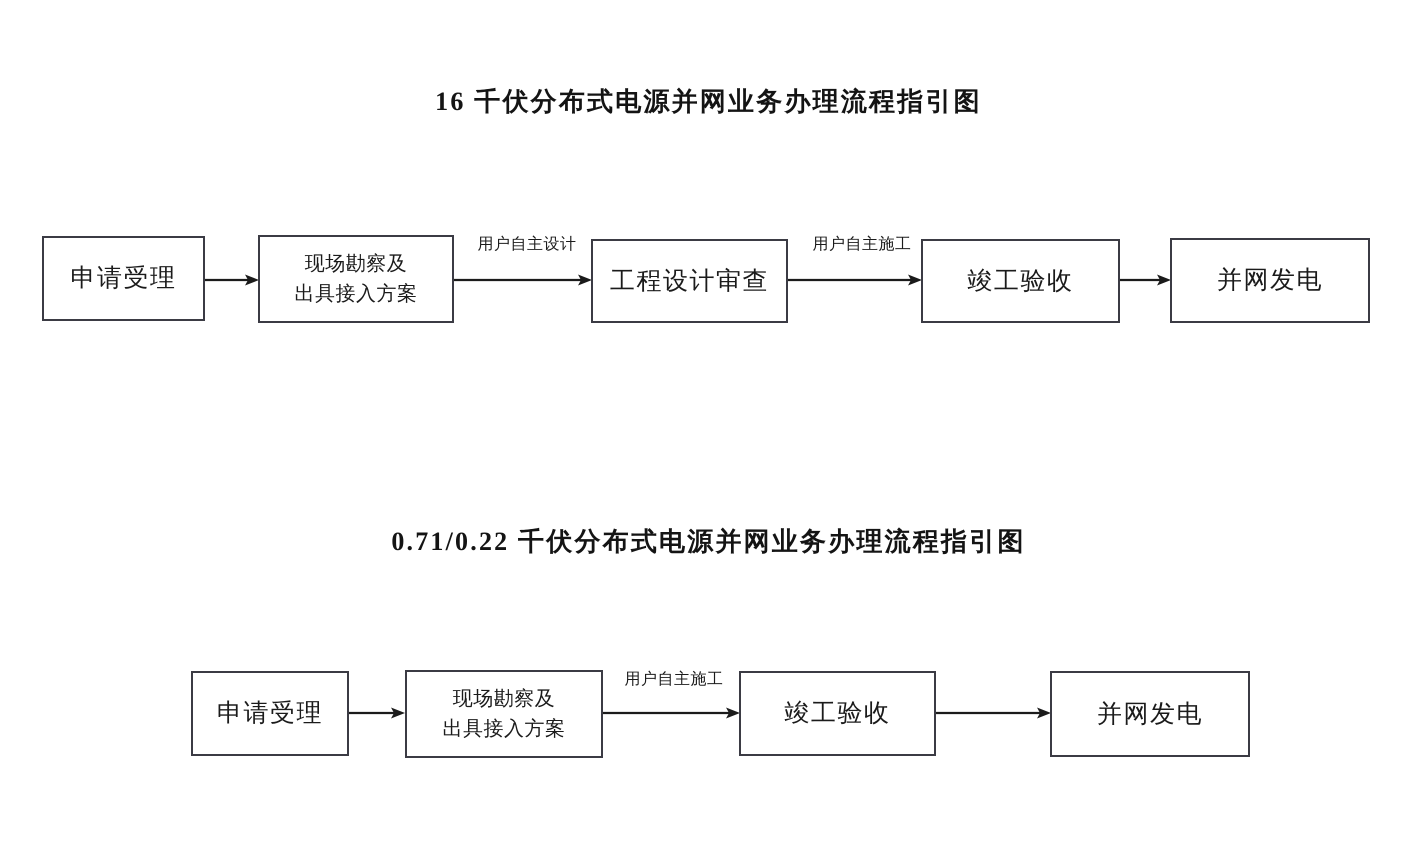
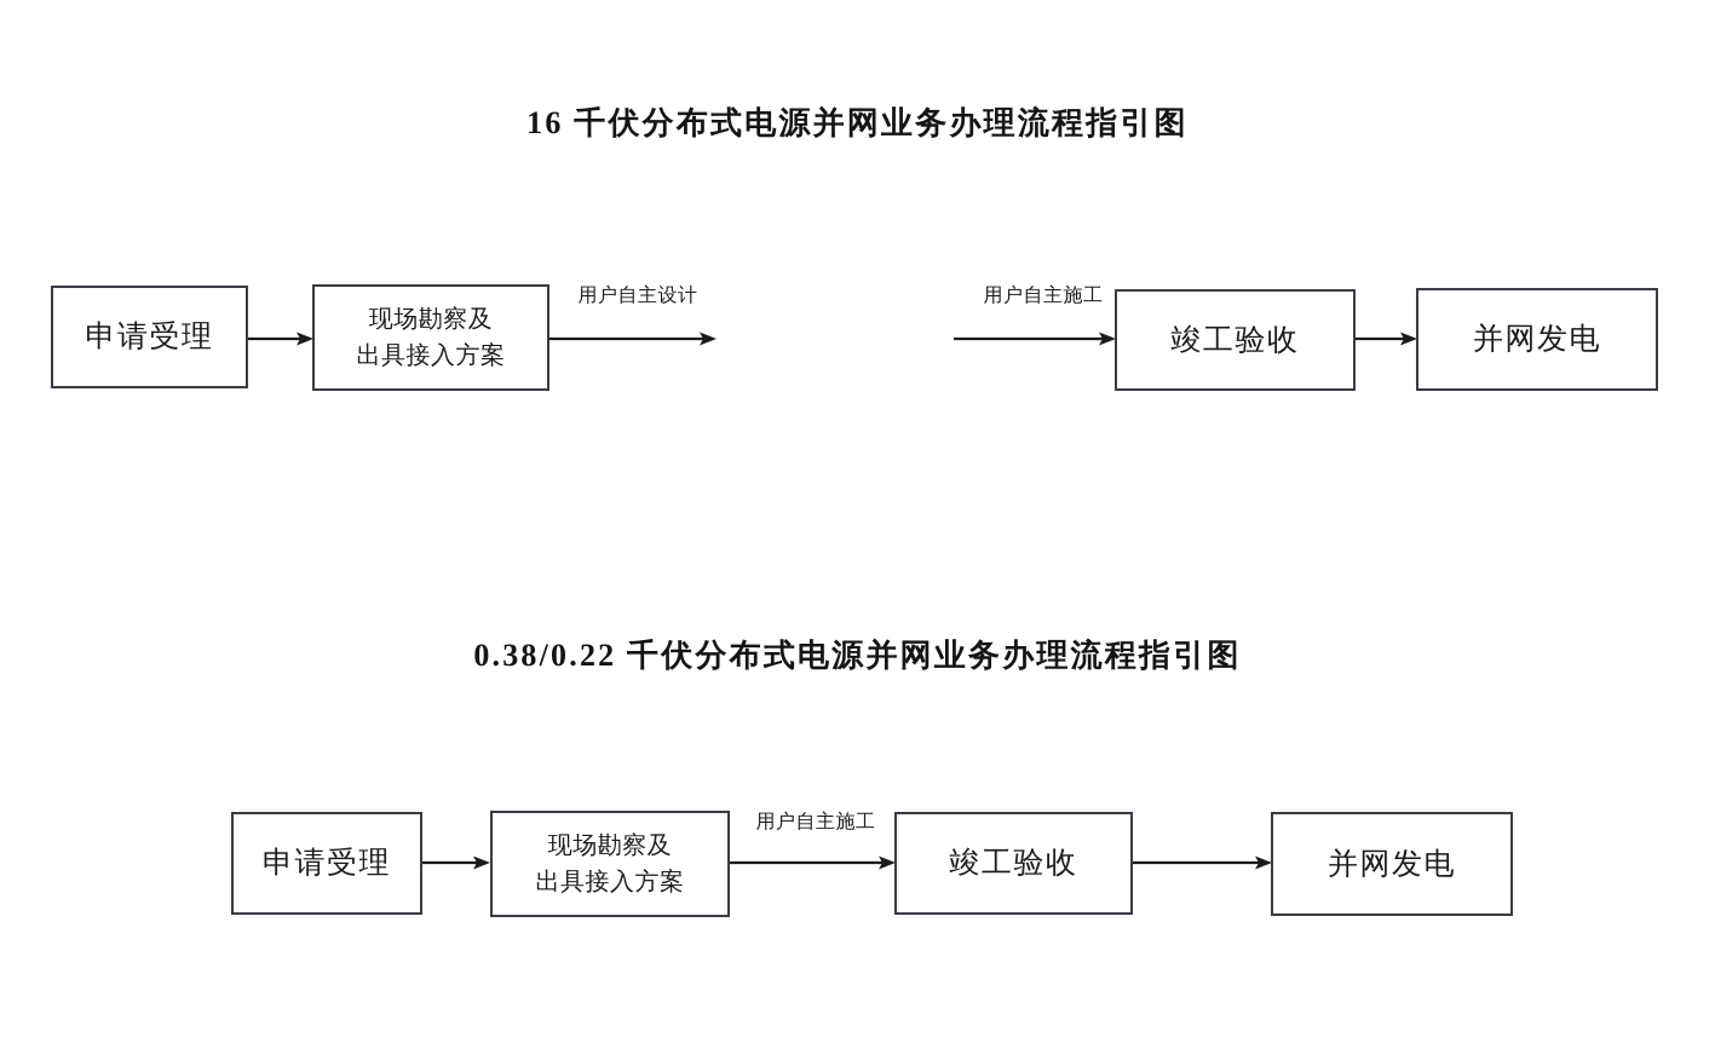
  16 千伏分布式电源并网业务办理流程指引图
  申请受理
  现场勘察及
  出具接入方案
  用户自主设计
- 工程设计审查
  用户自主施工
  竣工验收
  并网发电
- 0.71/0.22 千伏分布式电源并网业务办理流程指引图
+ 0.38/0.22 千伏分布式电源并网业务办理流程指引图
  申请受理
  现场勘察及
  出具接入方案
  用户自主施工
  竣工验收
  并网发电
